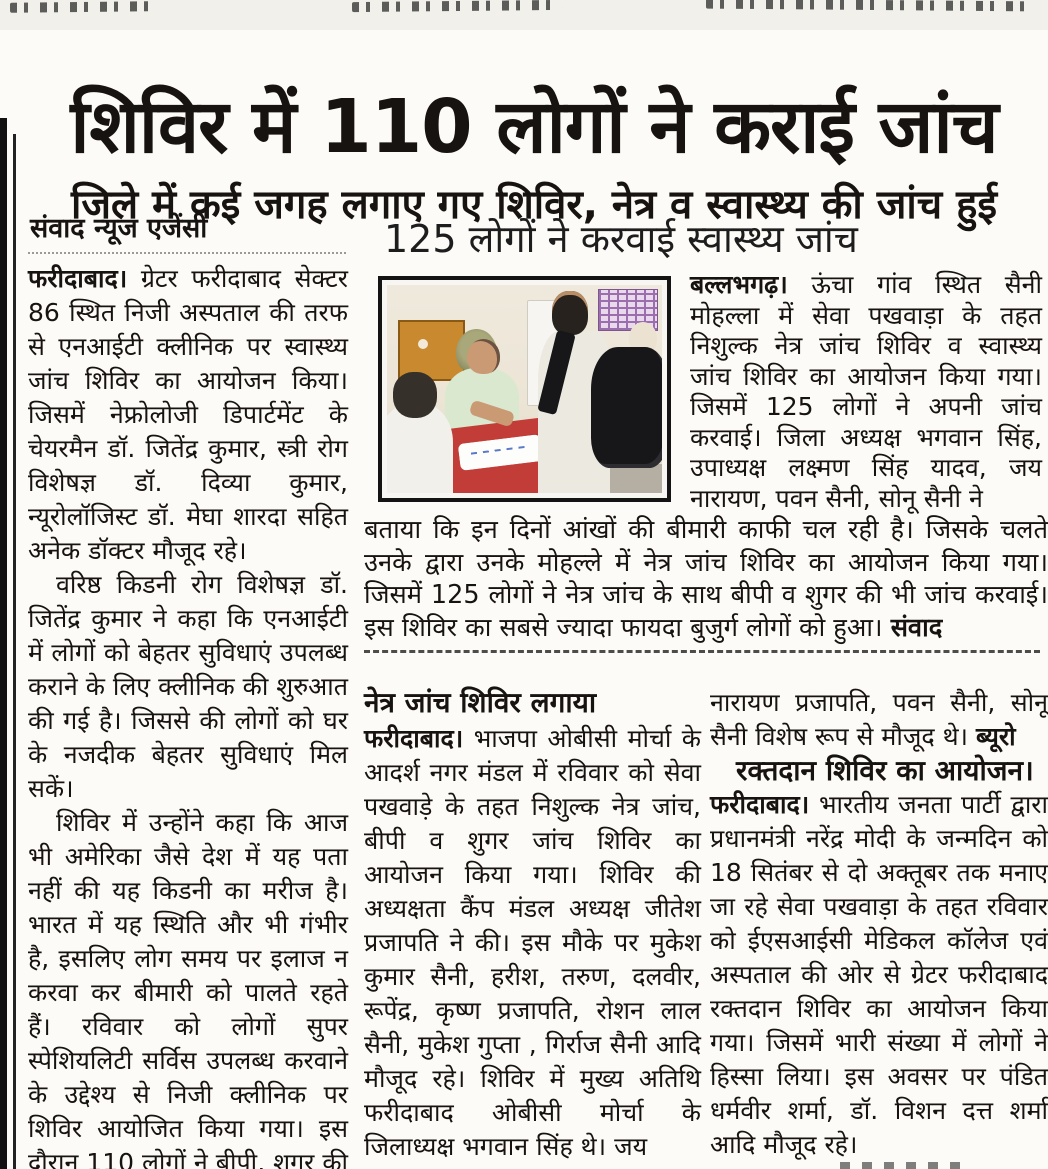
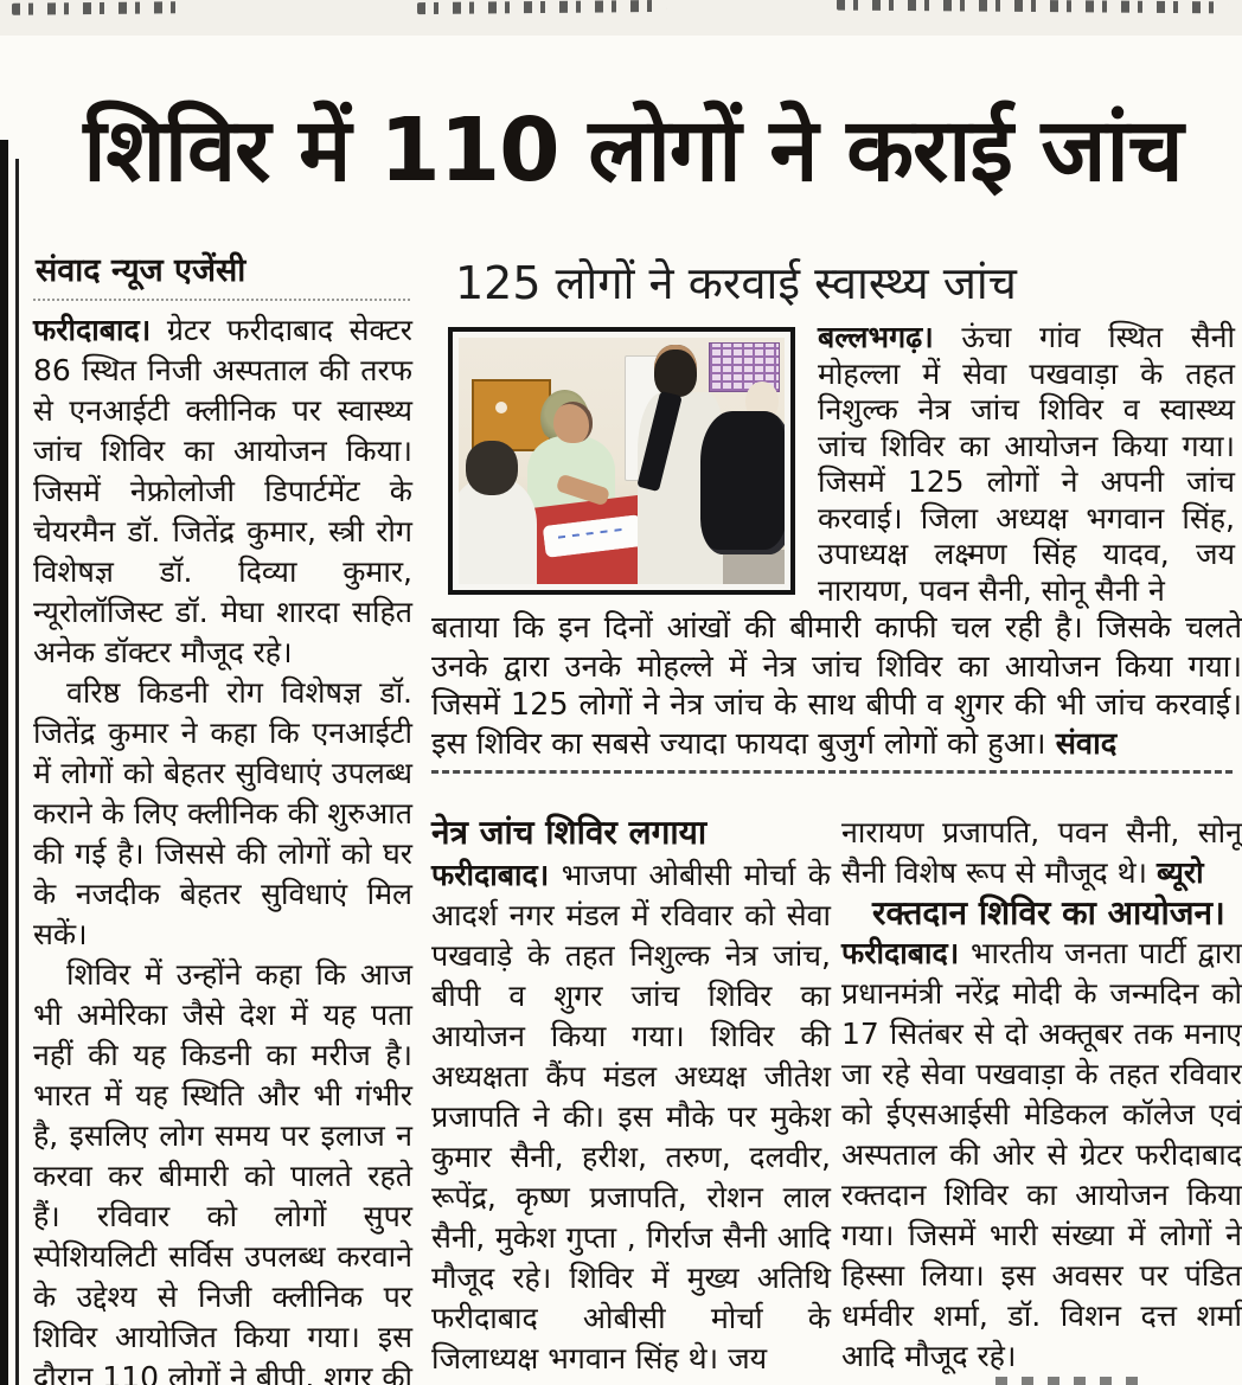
  शिविर में 110 लोगों ने कराई जांच
- जिले में कई जगह लगाए गए शिविर, नेत्र व स्वास्थ्य की जांच हुई
  संवाद न्यूज एजेंसी
  फरीदाबाद। ग्रेटर फरीदाबाद सेक्टर 86 स्थित निजी अस्पताल की तरफ से एनआईटी क्लीनिक पर स्वास्थ्य जांच शिविर का आयोजन किया। जिसमें नेफ्रोलोजी डिपार्टमेंट के चेयरमैन डॉ. जितेंद्र कुमार, स्त्री रोग विशेषज्ञ डॉ. दिव्या कुमार, न्यूरोलॉजिस्ट डॉ. मेघा शारदा सहित अनेक डॉक्टर मौजूद रहे।
  वरिष्ठ किडनी रोग विशेषज्ञ डॉ. जितेंद्र कुमार ने कहा कि एनआईटी में लोगों को बेहतर सुविधाएं उपलब्ध कराने के लिए क्लीनिक की शुरुआत की गई है। जिससे की लोगों को घर के नजदीक बेहतर सुविधाएं मिल सकें।
  शिविर में उन्होंने कहा कि आज भी अमेरिका जैसे देश में यह पता नहीं की यह किडनी का मरीज है। भारत में यह स्थिति और भी गंभीर है, इसलिए लोग समय पर इलाज न करवा कर बीमारी को पालते रहते हैं। रविवार को लोगों सुपर स्पेशियलिटी सर्विस उपलब्ध करवाने के उद्देश्य से निजी क्लीनिक पर शिविर आयोजित किया गया। इस दौरान 110 लोगों ने बीपी, शुगर की
  125 लोगों ने करवाई स्वास्थ्य जांच
  बल्लभगढ़। ऊंचा गांव स्थित सैनी मोहल्ला में सेवा पखवाड़ा के तहत निशुल्क नेत्र जांच शिविर व स्वास्थ्य जांच शिविर का आयोजन किया गया। जिसमें 125 लोगों ने अपनी जांच करवाई। जिला अध्यक्ष भगवान सिंह, उपाध्यक्ष लक्ष्मण सिंह यादव, जय नारायण, पवन सैनी, सोनू सैनी ने
  बताया कि इन दिनों आंखों की बीमारी काफी चल रही है। जिसके चलते उनके द्वारा उनके मोहल्ले में नेत्र जांच शिविर का आयोजन किया गया। जिसमें 125 लोगों ने नेत्र जांच के साथ बीपी व शुगर की भी जांच करवाई। इस शिविर का सबसे ज्यादा फायदा बुजुर्ग लोगों को हुआ। संवाद
  नेत्र जांच शिविर लगाया
  फरीदाबाद। भाजपा ओबीसी मोर्चा के आदर्श नगर मंडल में रविवार को सेवा पखवाड़े के तहत निशुल्क नेत्र जांच, बीपी व शुगर जांच शिविर का आयोजन किया गया। शिविर की अध्यक्षता कैंप मंडल अध्यक्ष जीतेश प्रजापति ने की। इस मौके पर मुकेश कुमार सैनी, हरीश, तरुण, दलवीर, रूपेंद्र, कृष्ण प्रजापति, रोशन लाल सैनी, मुकेश गुप्ता , गिर्राज सैनी आदि मौजूद रहे। शिविर में मुख्य अतिथि फरीदाबाद ओबीसी मोर्चा के जिलाध्यक्ष भगवान सिंह थे। जय
  नारायण प्रजापति, पवन सैनी, सोनू सैनी विशेष रूप से मौजूद थे। ब्यूरो
  रक्तदान शिविर का आयोजन।
- फरीदाबाद। भारतीय जनता पार्टी द्वारा प्रधानमंत्री नरेंद्र मोदी के जन्मदिन को 18 सितंबर से दो अक्तूबर तक मनाए जा रहे सेवा पखवाड़ा के तहत रविवार को ईएसआईसी मेडिकल कॉलेज एवं अस्पताल की ओर से ग्रेटर फरीदाबाद रक्तदान शिविर का आयोजन किया गया। जिसमें भारी संख्या में लोगों ने हिस्सा लिया। इस अवसर पर पंडित धर्मवीर शर्मा, डॉ. विशन दत्त शर्मा आदि मौजूद रहे।
+ फरीदाबाद। भारतीय जनता पार्टी द्वारा प्रधानमंत्री नरेंद्र मोदी के जन्मदिन को 17 सितंबर से दो अक्तूबर तक मनाए जा रहे सेवा पखवाड़ा के तहत रविवार को ईएसआईसी मेडिकल कॉलेज एवं अस्पताल की ओर से ग्रेटर फरीदाबाद रक्तदान शिविर का आयोजन किया गया। जिसमें भारी संख्या में लोगों ने हिस्सा लिया। इस अवसर पर पंडित धर्मवीर शर्मा, डॉ. विशन दत्त शर्मा आदि मौजूद रहे।
